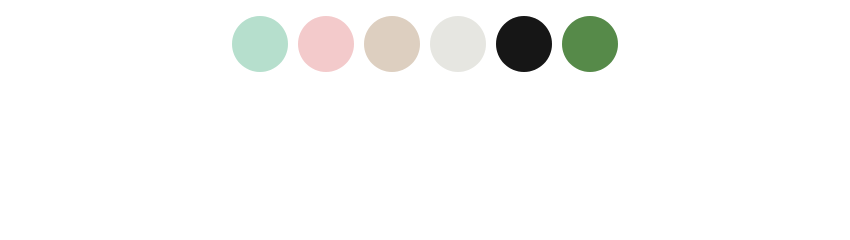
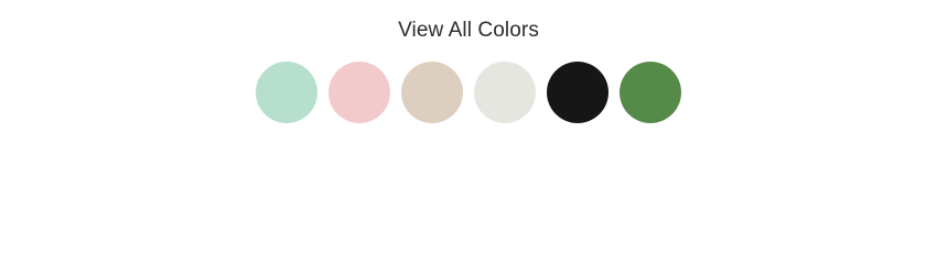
+ View All Colors
